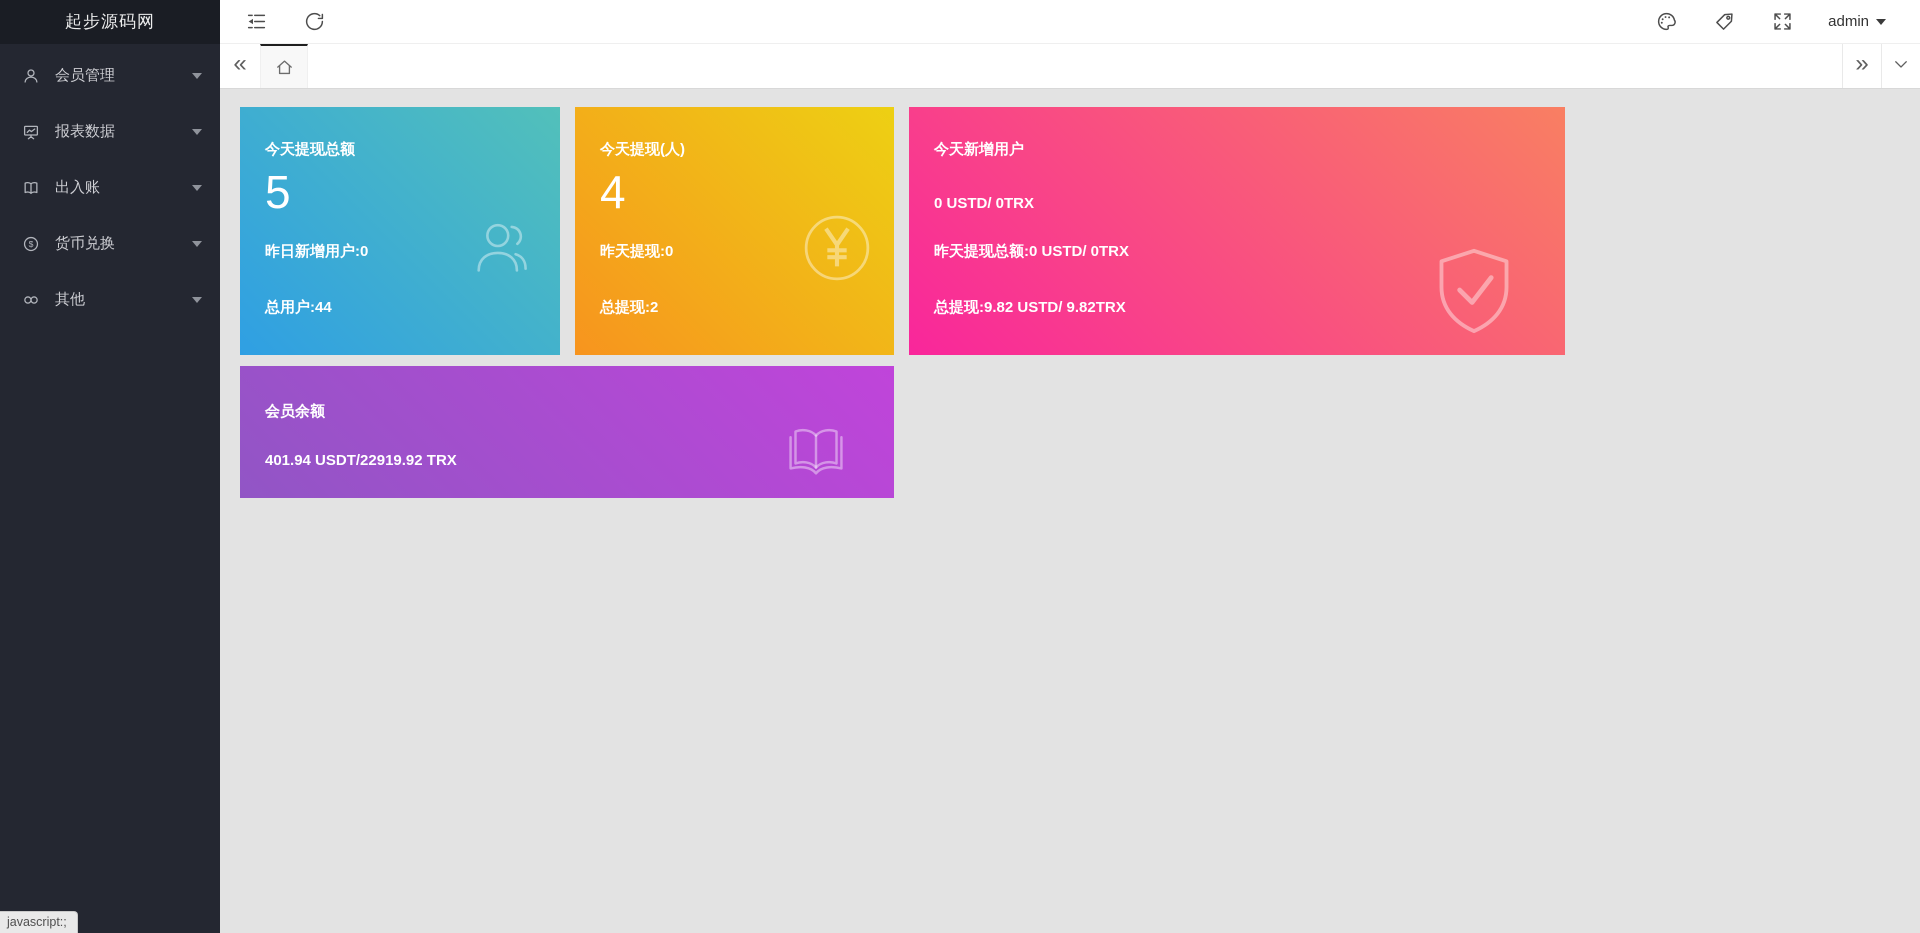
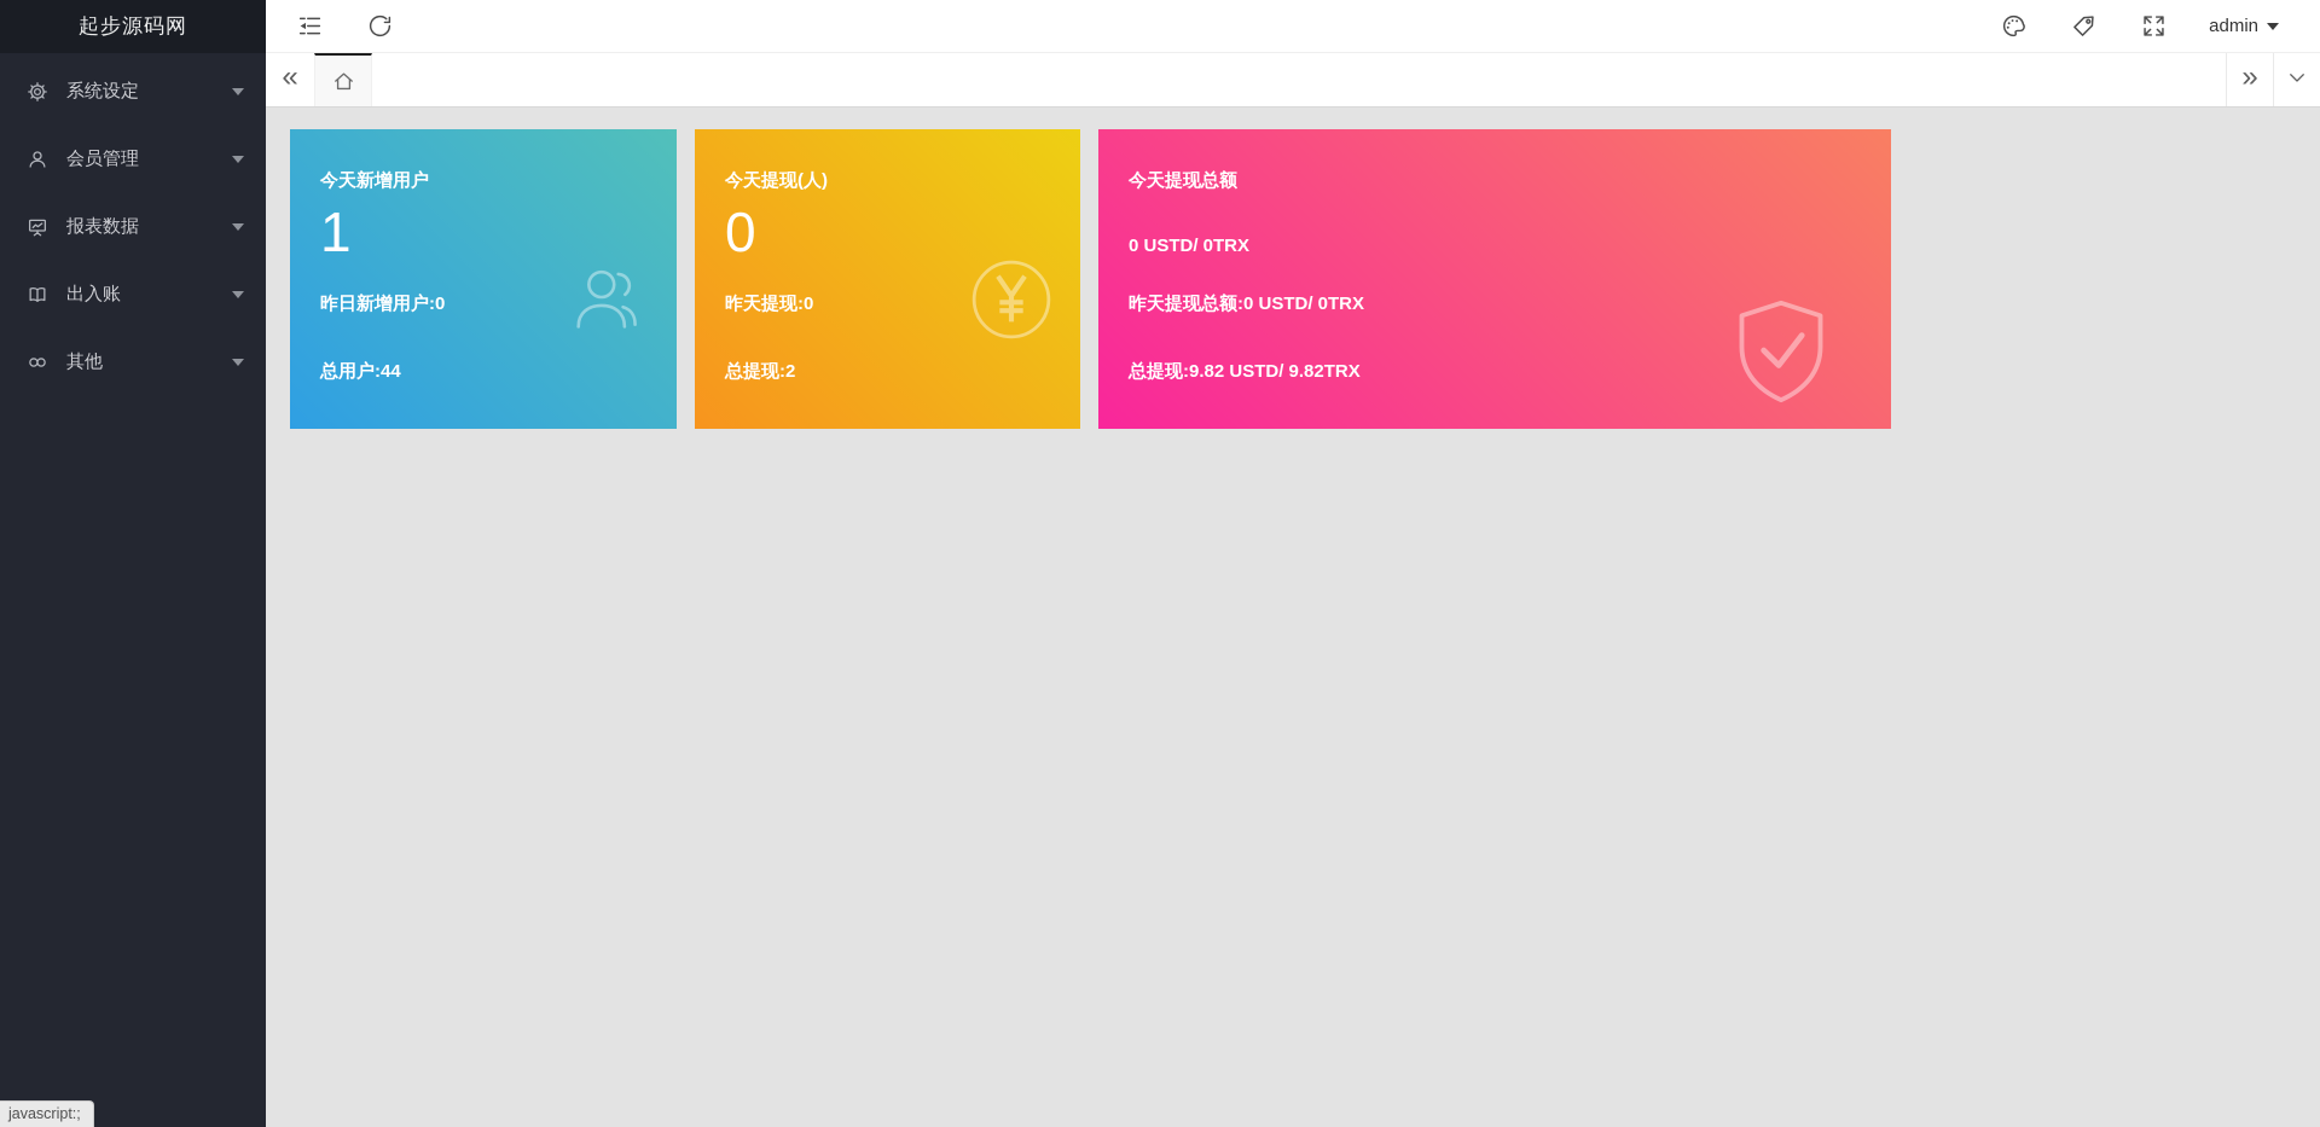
  起步源码网
+ 系统设定
  会员管理
  报表数据
  出入账
- $
- 货币兑换
  其他
  admin
  «
  »
- 今天提现总额
+ 今天新增用户
- 5
+ 1
  昨日新增用户:0
  总用户:44
  今天提现(人)
- 4
+ 0
  昨天提现:0
  总提现:2
- 今天新增用户
+ 今天提现总额
  0 USTD/ 0TRX
  昨天提现总额:0 USTD/ 0TRX
  总提现:9.82 USTD/ 9.82TRX
- 会员余额
- 401.94 USDT/22919.92 TRX
  javascript:;
